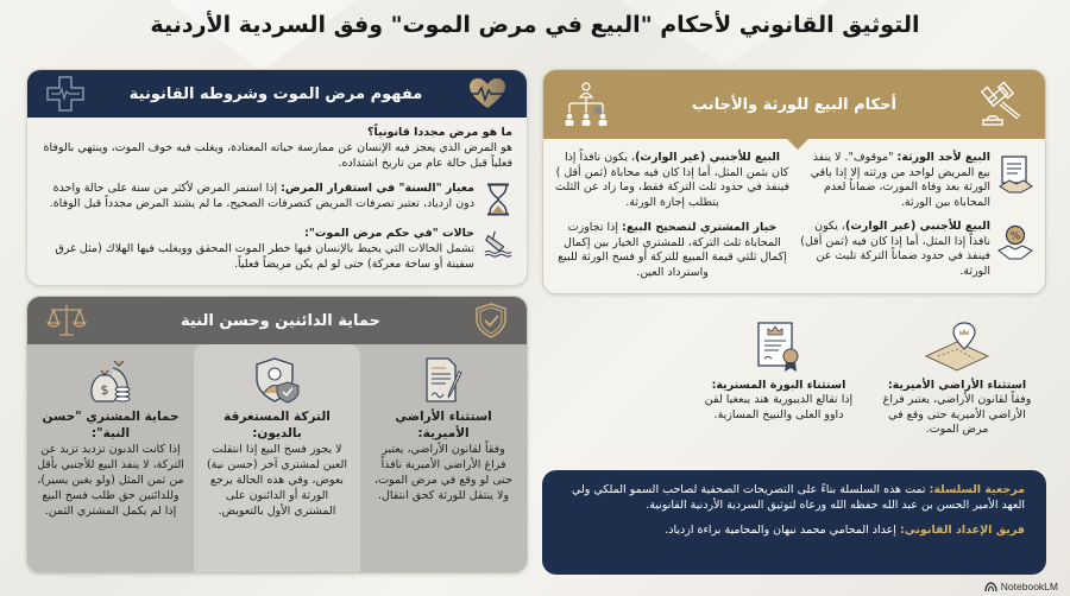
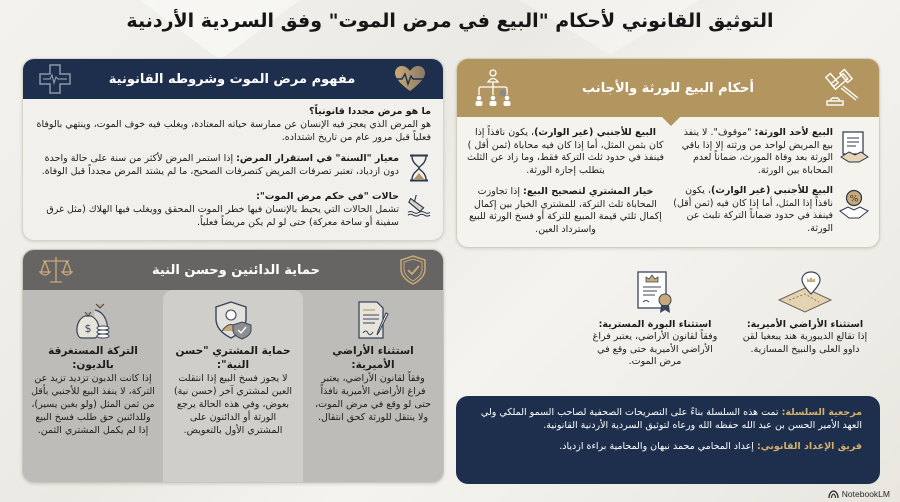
  التوثيق القانوني لأحكام "البيع في مرض الموت" وفق السردية الأردنية
  مفهوم مرض الموت وشروطه القانونية
  ما هو مرض مجددا قانونياً؟
- هو المرض الذي يعجز فيه الإنسان عن ممارسة حياته المعتادة، ويغلب فيه خوف الموت، وينتهي بالوفاة فعلياً قبل حالة عام من تاريخ اشتداده.
+ هو المرض الذي يعجز فيه الإنسان عن ممارسة حياته المعتادة، ويغلب فيه خوف الموت، وينتهي بالوفاة فعلياً قبل مرور عام من تاريخ اشتداده.
  معيار "السنة" في استقرار المرض: إذا استمر المرض لأكثر من سنة على حالة واحدة دون ازدياد، تعتبر تصرفات المريض كتصرفات الصحيح، ما لم يشتد المرض مجدداً قبل الوفاة.
  حالات "في حكم مرض الموت":
  تشمل الحالات التي يحيط بالإنسان فيها خطر الموت المحقق وويغلب فيها الهلاك (مثل غرق سفينة أو ساحة معركة) حتى لو لم يكن مريضاً فعلياً.
  أحكام البيع للورثة والأجانب
  البيع لأحد الورثة: "موقوف". لا ينفذ بيع المريض لواحد من ورثته إلا إذا باقي الورثة بعد وفاة المورث، ضماناً لعدم المحاباة بين الورثة.
  %
  البيع للأجنبي (غير الوارث)، يكون نافذاً إذا المثل، أما إذا كان فيه (ثمن أقل) فينفذ في حدود ضماناً التركة تلبث عن الورثة.
  البيع للأجنبي (غير الوارث)، يكون نافذاً إذا كان بثمن المثل، أما إذا كان فيه محاباة (ثمن أقل ) فينفذ في حدود ثلث التركة فقط، وما زاد عن الثلث يتطلب إجازة الورثة.
  خيار المشتري لتصحيح البيع: إذا تجاوزت المحاباة ثلث التركة، للمشتري الخيار بين إكمال إكمال ثلثي قيمة المبيع للتركة أو فسخ الورثة للبيع واسترداد العين.
  حماية الدائنين وحسن النية
  استثناء الأراضي الأميرية:
  وفقاً لقانون الأراضي، يعتبر فراغ الأراضي الأميرية نافذاً حتى لو وقع في مرض الموت، ولا ينتقل للورثة كحق انتقال.
- التركة المستغرقة بالديون:
+ حماية المشتري "حسن النية":
  لا يجوز فسخ البيع إذا انتقلت العين لمشتري آخر (حسن نية) بعوض، وفي هذه الحالة يرجع الورثة أو الدائنون على المشتري الأول بالتعويض.
  $
- حماية المشتري "حسن النية":
+ التركة المستغرقة بالديون:
  إذا كانت الدبون تزديد تزيد عن التركة، لا ينفذ البيع للأجنبي بأقل من ثمن المثل (ولو بغبن يسير)، وللدائنين حق طلب فسخ البيع إذا لم يكمل المشتري الثمن.
  استثناء الأراضي الأميرية:
- وفقاً لقانون الأراضي، يعتبر فراغ الأراضي الأميرية حتى وقع في مرض الموت.
+ إذا تقالع الديبورية هند يبعغيا لقن داوو العلى والنبيخ المسازية.
  استثناء البورة المسترية:
- إذا تقالع الديبورية هند يبعغيا لقن داوو العلى والنبيخ المسازية.
+ وفقاً لقانون الأراضي، يعتبر فراغ الأراضي الأميرية حتى وقع في مرض الموت.
  مرجعية السلسلة: تمت هذه السلسلة بناءً على التصريحات الصحفية لصاحب السمو الملكي ولي العهد الأمير الحسن بن عبد الله حفظه الله ورعاه لتوثيق السردية الأردنية القانونية.
  فريق الإعداد القانوني: إعداد المحامي محمد نبهان والمحامية براءة ازدياد.
  NotebookLM
